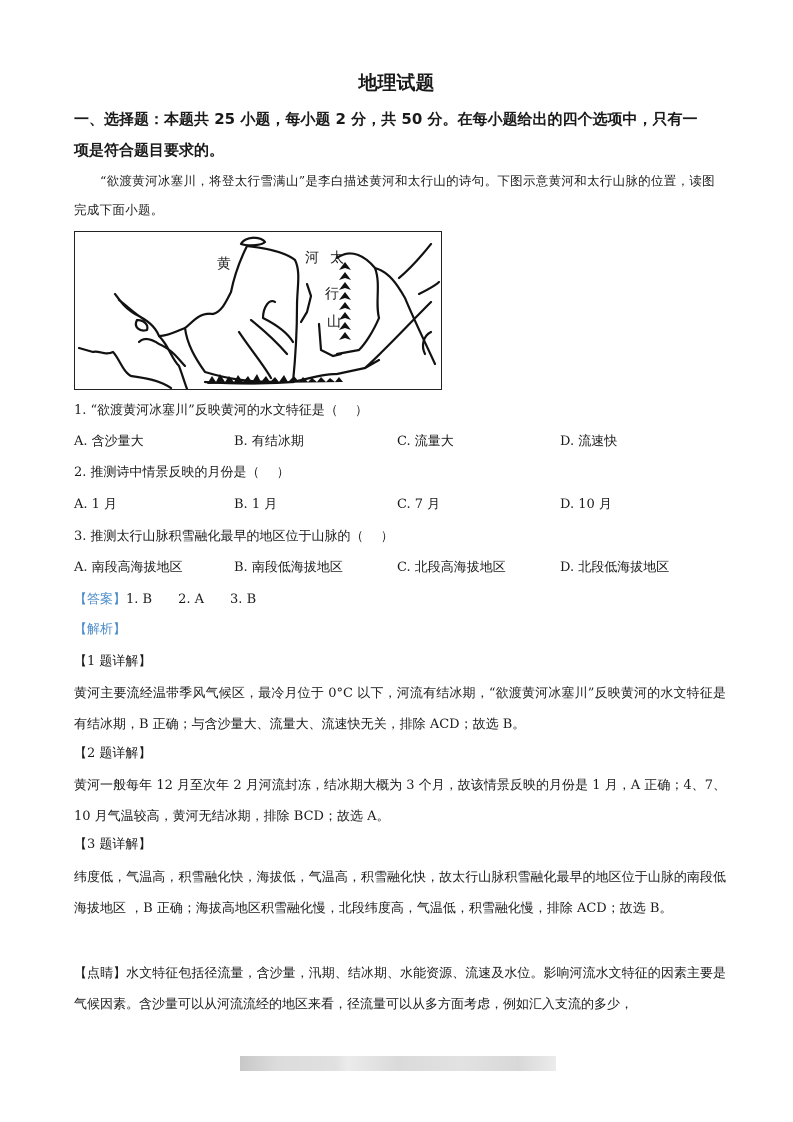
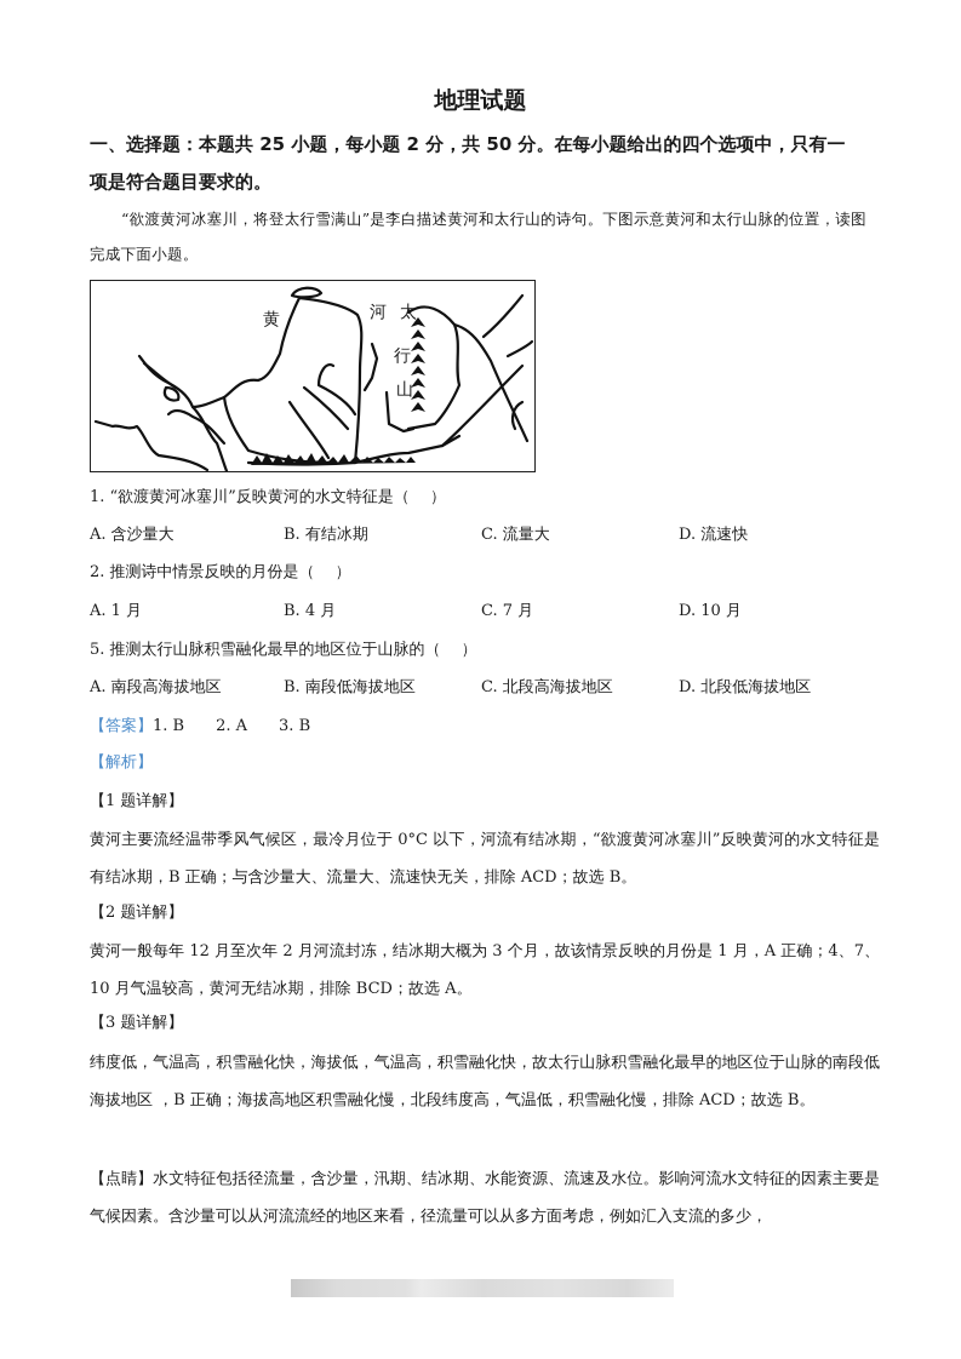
  地理试题
  一、选择题：本题共 25 小题，每小题 2 分，共 50 分。在每小题给出的四个选项中，只有一
  项是符合题目要求的。
  “欲渡黄河冰塞川，将登太行雪满山”是李白描述黄河和太行山的诗句。下图示意黄河和太行山脉的位置，读图完成下面小题。
  黄
  河
  太
  行
  山
  1. “欲渡黄河冰塞川”反映黄河的水文特征是（ ）
  A. 含沙量大
  B. 有结冰期
  C. 流量大
  D. 流速快
  2. 推测诗中情景反映的月份是（ ）
  A. 1 月
- B. 1 月
+ B. 4 月
  C. 7 月
  D. 10 月
- 3. 推测太行山脉积雪融化最早的地区位于山脉的（ ）
+ 5. 推测太行山脉积雪融化最早的地区位于山脉的（ ）
  A. 南段高海拔地区
  B. 南段低海拔地区
  C. 北段高海拔地区
  D. 北段低海拔地区
  【答案】1. B 2. A 3. B
  【解析】
  【1 题详解】
  黄河主要流经温带季风气候区，最冷月位于 0°C 以下，河流有结冰期，“欲渡黄河冰塞川”反映黄河的水文特征是有结冰期，B 正确；与含沙量大、流量大、流速快无关，排除 ACD；故选 B。
  【2 题详解】
  黄河一般每年 12 月至次年 2 月河流封冻，结冰期大概为 3 个月，故该情景反映的月份是 1 月，A 正确；4、7、10 月气温较高，黄河无结冰期，排除 BCD；故选 A。
  【3 题详解】
  纬度低，气温高，积雪融化快，海拔低，气温高，积雪融化快，故太行山脉积雪融化最早的地区位于山脉的南段低海拔地区 ，B 正确；海拔高地区积雪融化慢，北段纬度高，气温低，积雪融化慢，排除 ACD；故选 B。
  【点睛】水文特征包括径流量，含沙量，汛期、结冰期、水能资源、流速及水位。影响河流水文特征的因素主要是气候因素。含沙量可以从河流流经的地区来看，径流量可以从多方面考虑，例如汇入支流的多少，
